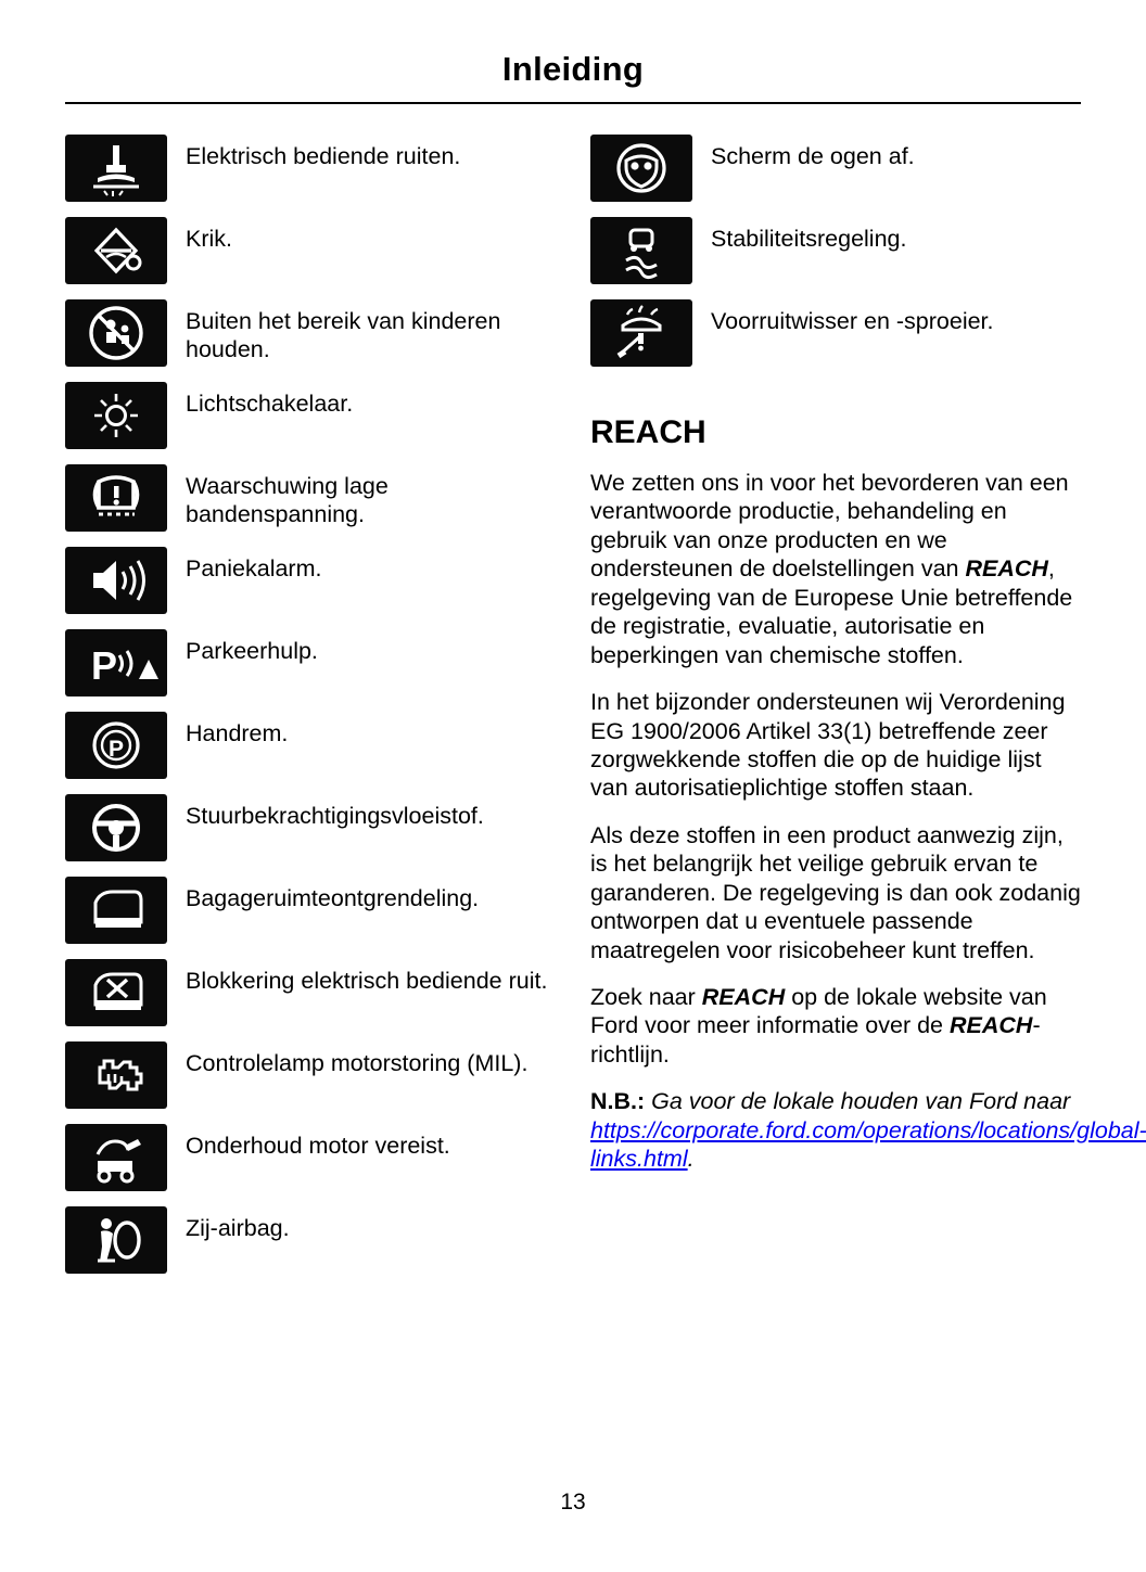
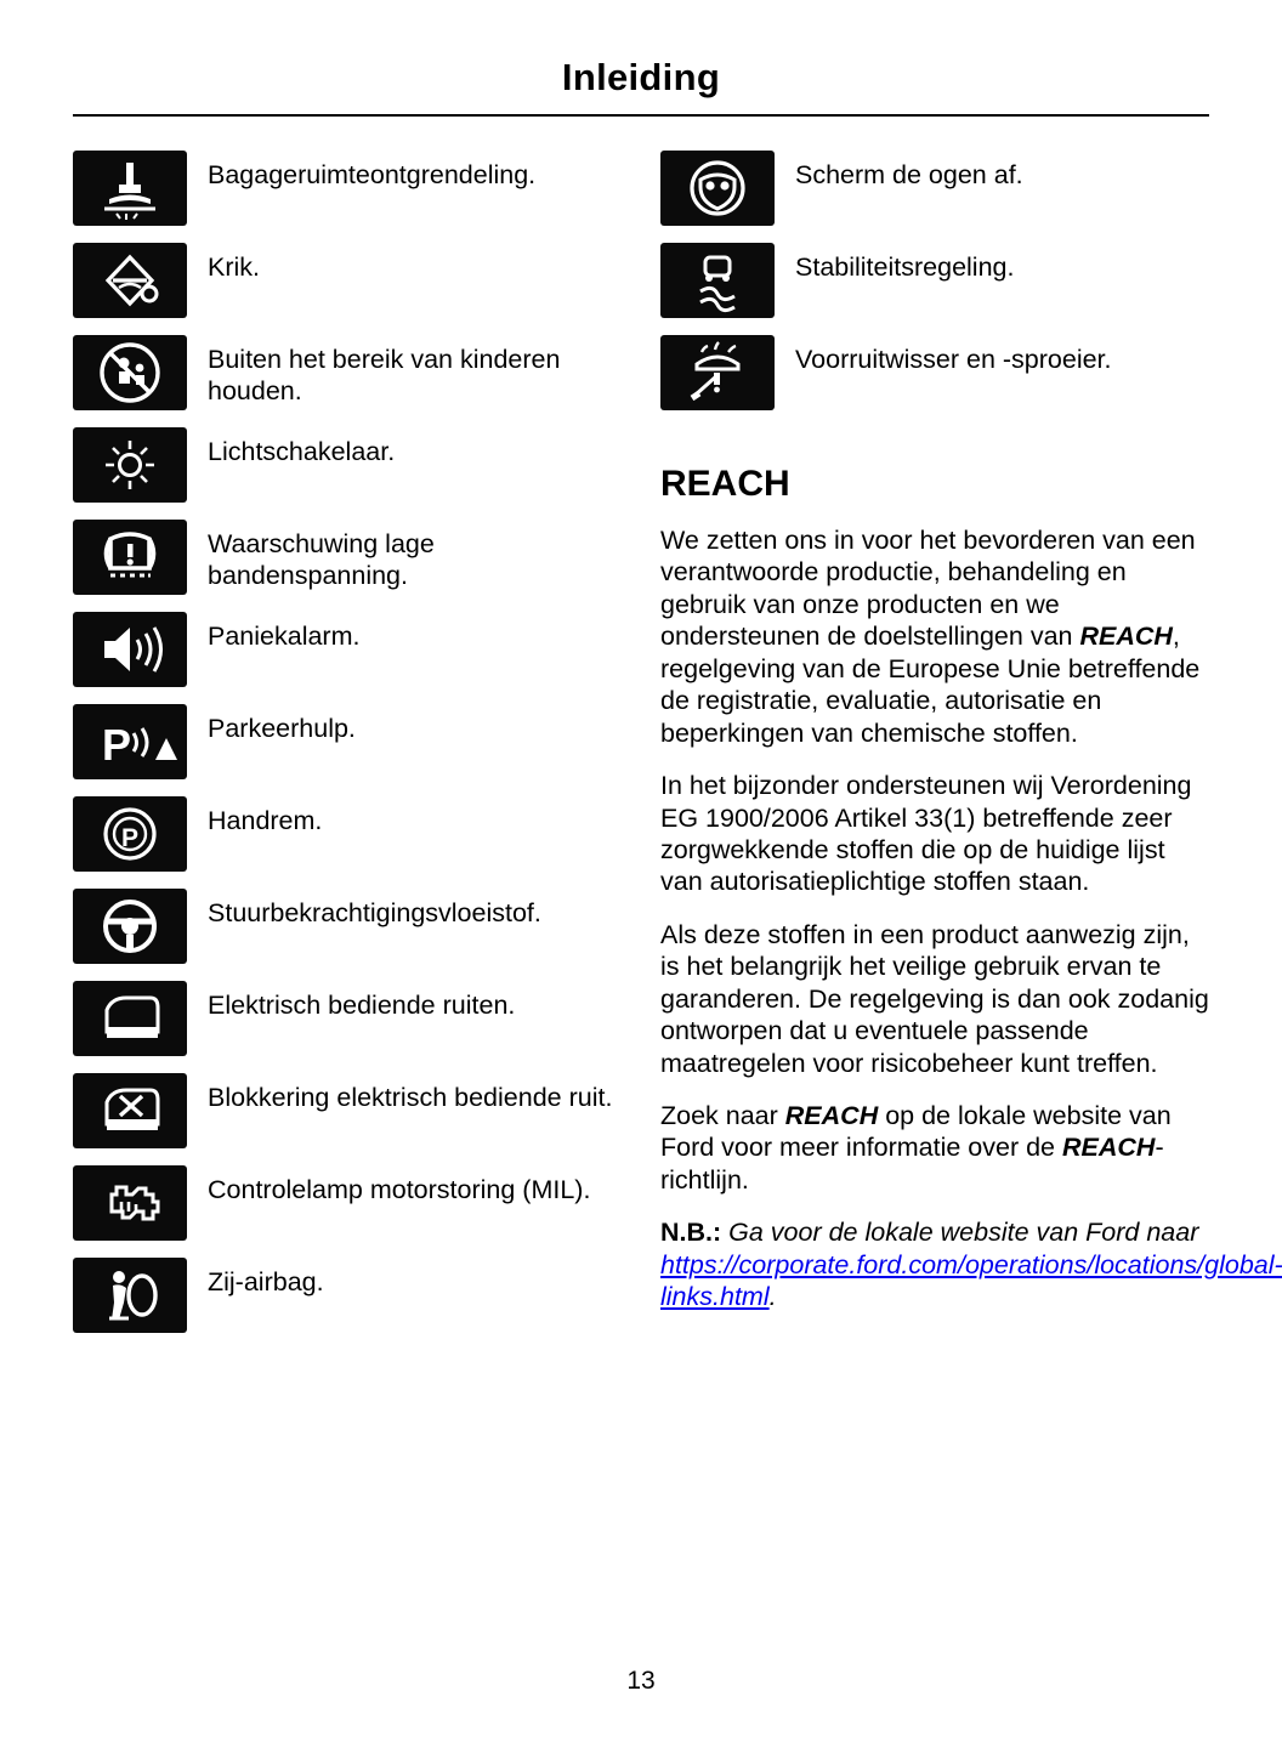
  Inleiding
- Elektrisch bediende ruiten.
+ Bagageruimteontgrendeling.
  Krik.
  Buiten het bereik van kinderen houden.
  Lichtschakelaar.
  Waarschuwing lage bandenspanning.
  Paniekalarm.
  P
  Parkeerhulp.
  P
  Handrem.
  Stuurbekrachtigingsvloeistof.
- Bagageruimteontgrendeling.
+ Elektrisch bediende ruiten.
  Blokkering elektrisch bediende ruit.
  Controlelamp motorstoring (MIL).
- Onderhoud motor vereist.
  Zij-airbag.
  Scherm de ogen af.
  Stabiliteitsregeling.
  Voorruitwisser en -sproeier.
  REACH
  We zetten ons in voor het bevorderen van een verantwoorde productie, behandeling en gebruik van onze producten en we ondersteunen de doelstellingen van REACH, regelgeving van de Europese Unie betreffende de registratie, evaluatie, autorisatie en beperkingen van chemische stoffen.
  In het bijzonder ondersteunen wij Verordening EG 1900/2006 Artikel 33(1) betreffende zeer zorgwekkende stoffen die op de huidige lijst van autorisatieplichtige stoffen staan.
  Als deze stoffen in een product aanwezig zijn, is het belangrijk het veilige gebruik ervan te garanderen. De regelgeving is dan ook zodanig ontworpen dat u eventuele passende maatregelen voor risicobeheer kunt treffen.
  Zoek naar REACH op de lokale website van Ford voor meer informatie over de REACH-richtlijn.
- N.B.: Ga voor de lokale houden van Ford naar https://corporate.ford.com/operations/locations/global-links.html.
+ N.B.: Ga voor de lokale website van Ford naar https://corporate.ford.com/operations/locations/global-links.html.
  13
